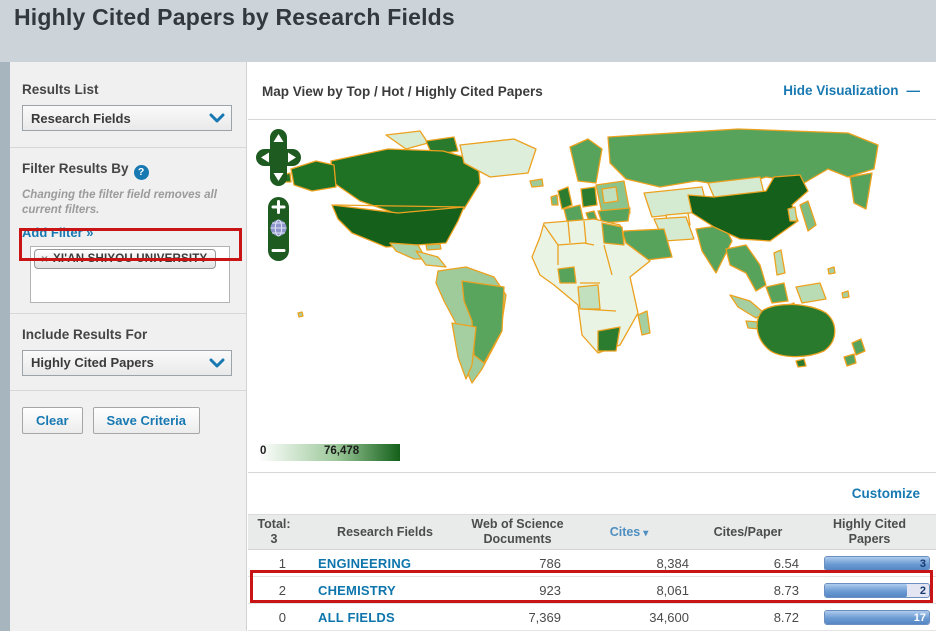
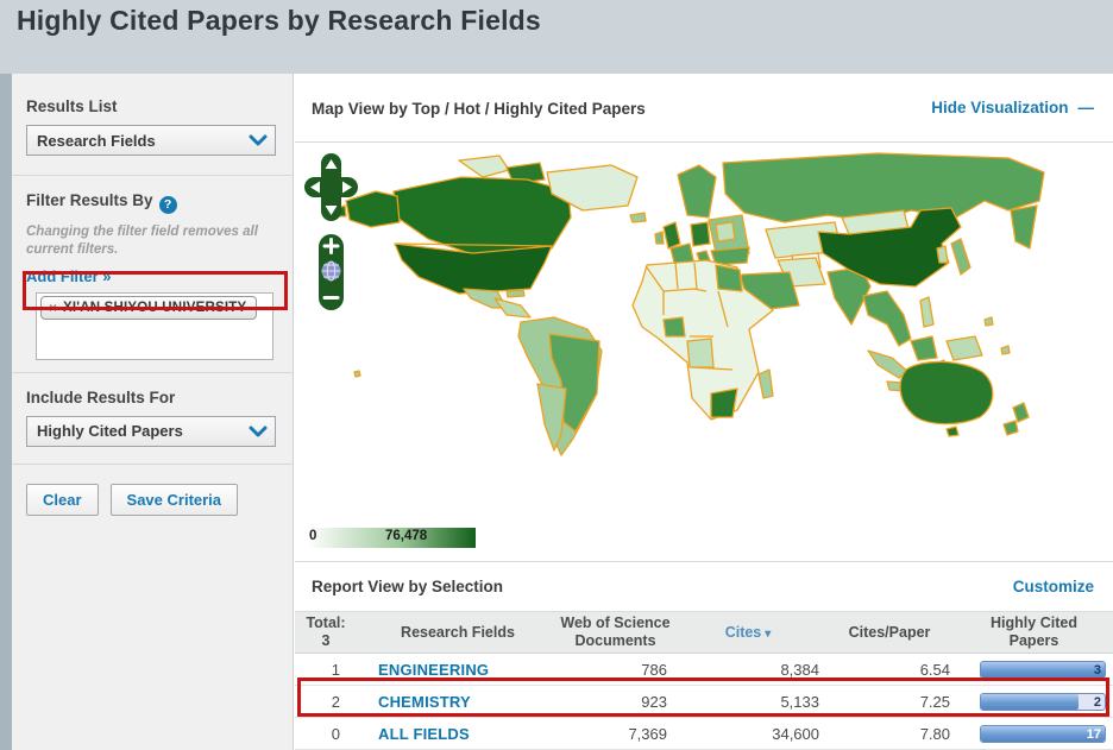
  Highly Cited Papers by Research Fields
  Results List
  Research Fields
  Filter Results By ?
  Changing the filter field removes all current filters.
  Add Filter »
  ×
  XI'AN SHIYOU UNIVERSITY
  Include Results For
  Highly Cited Papers
  Clear
  Save Criteria
  Map View by Top / Hot / Highly Cited Papers
  Hide Visualization —
  0
  76,478
+ Report View by Selection
  Customize
  Total:
  3
  Research Fields
  Web of Science
  Documents
  Cites ▾
  Cites/Paper
  Highly Cited
  Papers
  1
  ENGINEERING
  786
  8,384
  6.54
  3
  2
  CHEMISTRY
  923
- 8,061
+ 5,133
- 8.73
+ 7.25
  2
  0
  ALL FIELDS
  7,369
  34,600
- 8.72
+ 7.80
  17
